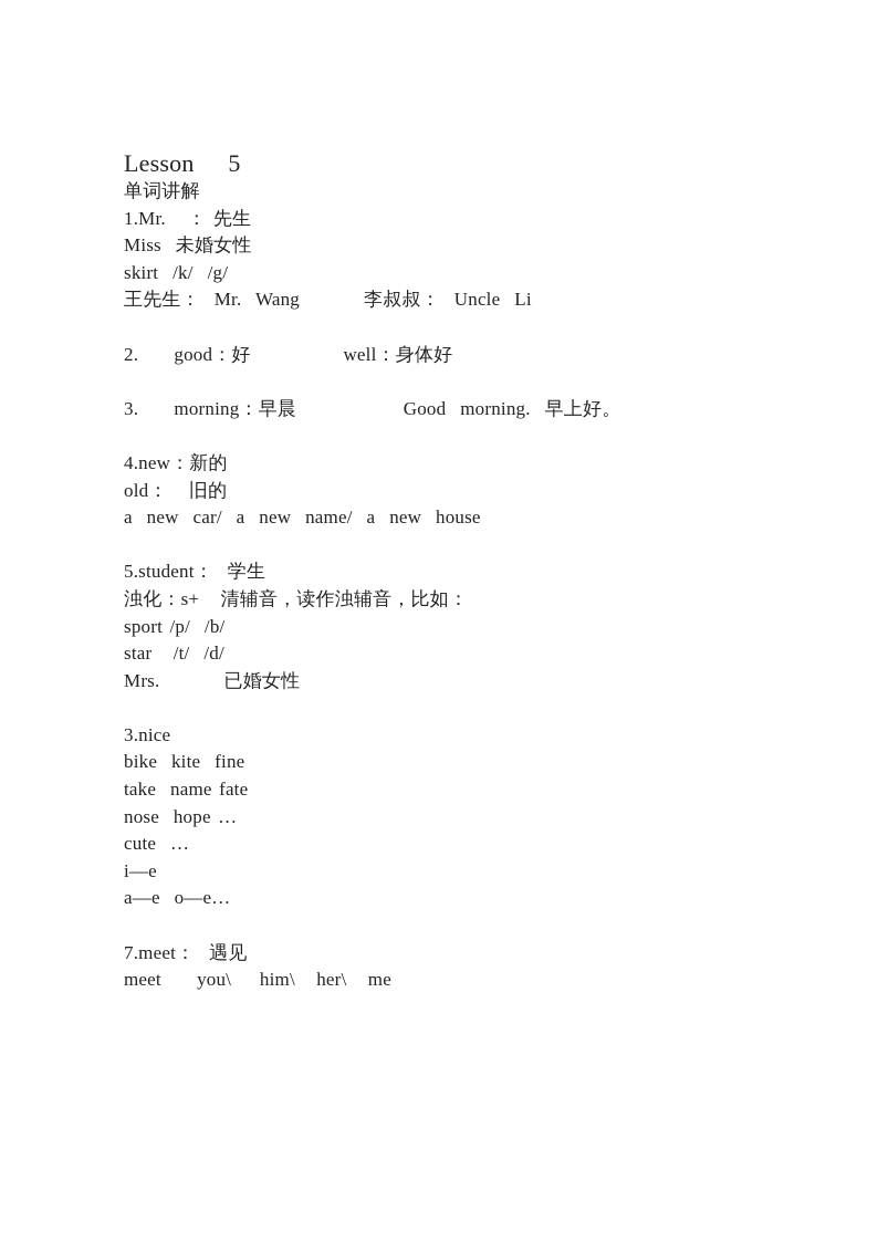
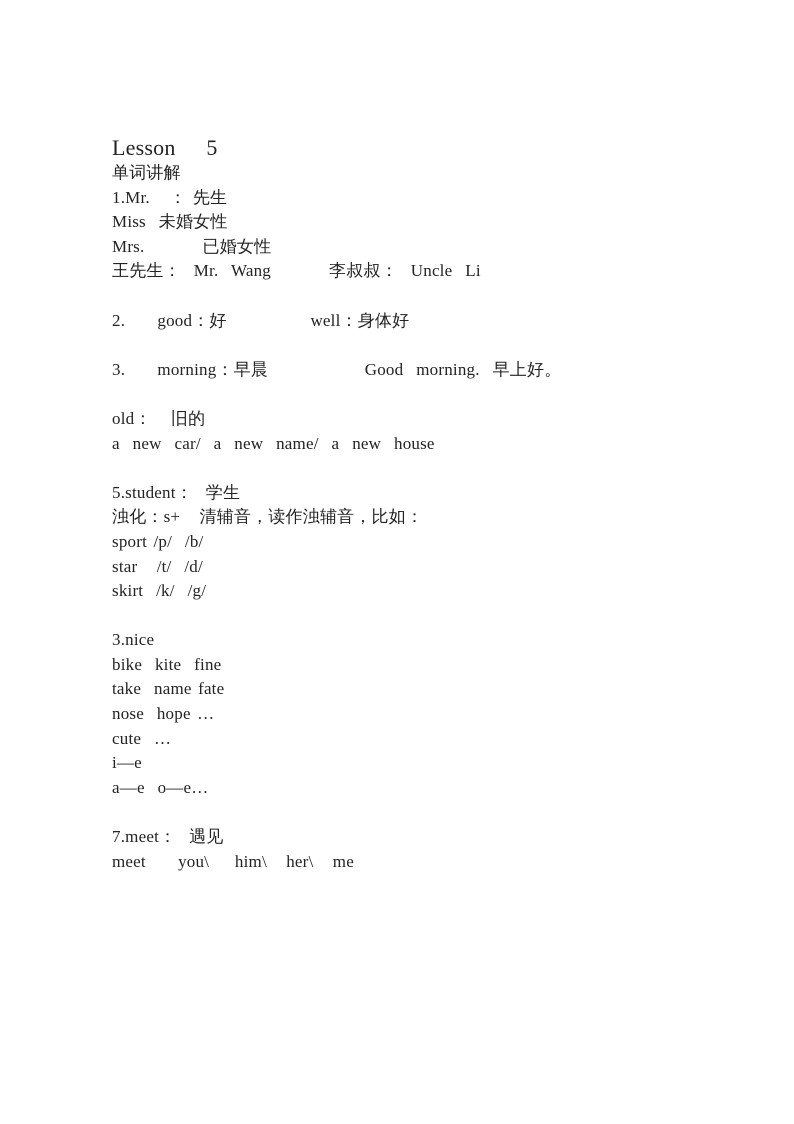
  Lesson 5
  单词讲解
  1.Mr. ： 先生
  Miss 未婚女性
- skirt /k/ /g/
+ Mrs. 已婚女性
  王先生： Mr. Wang 李叔叔： Uncle Li
  2. good：好 well：身体好
  3. morning：早晨 Good morning. 早上好。
- 4.new：新的
  old： 旧的
  a new car/ a new name/ a new house
  5.student： 学生
  浊化：s+ 清辅音，读作浊辅音，比如：
  sport /p/ /b/
  star /t/ /d/
- Mrs. 已婚女性
+ skirt /k/ /g/
  3.nice
  bike kite fine
  take name fate
  nose hope …
  cute …
  i—e
  a—e o—e…
  7.meet： 遇见
  meet you\ him\ her\ me
